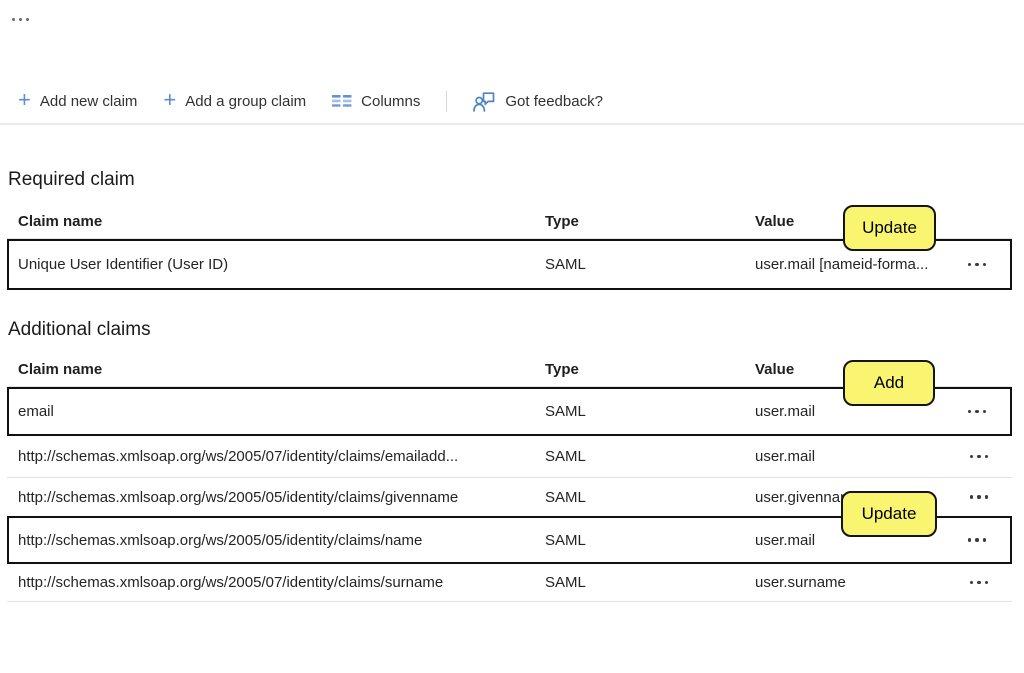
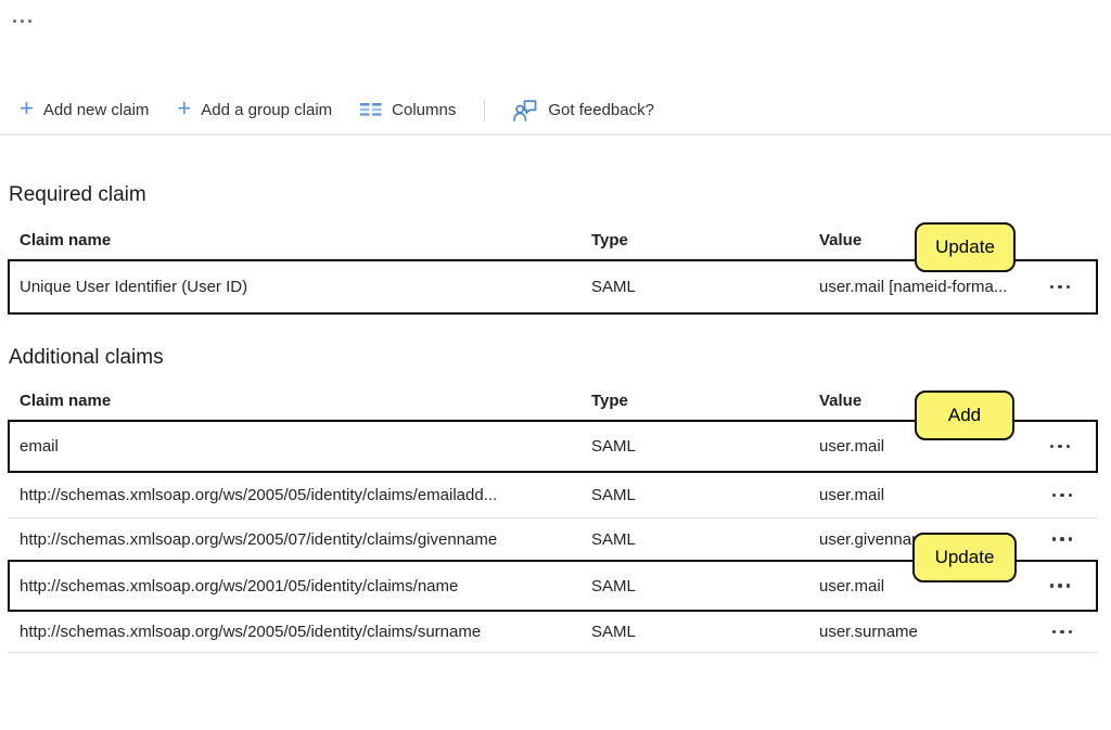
  +
  Add new claim
  +
  Add a group claim
  Columns
  Got feedback?
  Required claim
  Claim name
  Type
  Value
  Unique User Identifier (User ID)
  SAML
  user.mail [nameid-forma...
  Additional claims
  Claim name
  Type
  Value
  email
  SAML
  user.mail
- http://schemas.xmlsoap.org/ws/2005/07/identity/claims/emailadd...
+ http://schemas.xmlsoap.org/ws/2005/05/identity/claims/emailadd...
  SAML
  user.mail
- http://schemas.xmlsoap.org/ws/2005/05/identity/claims/givenname
+ http://schemas.xmlsoap.org/ws/2005/07/identity/claims/givenname
  SAML
  user.givenna
- http://schemas.xmlsoap.org/ws/2005/05/identity/claims/name
+ http://schemas.xmlsoap.org/ws/2001/05/identity/claims/name
  SAML
  user.mail
- http://schemas.xmlsoap.org/ws/2005/07/identity/claims/surname
+ http://schemas.xmlsoap.org/ws/2005/05/identity/claims/surname
  SAML
  user.surname
  Update
  Add
  Update
